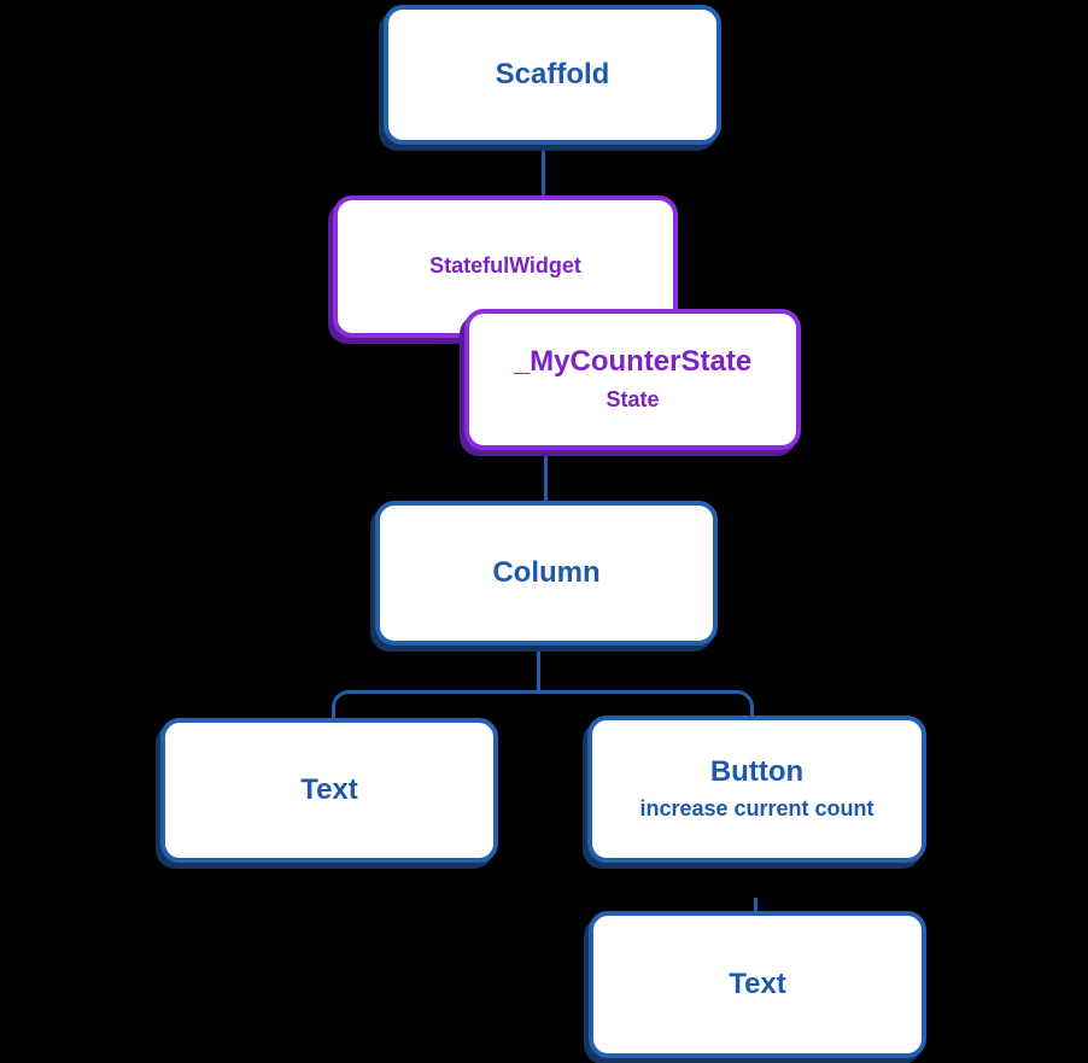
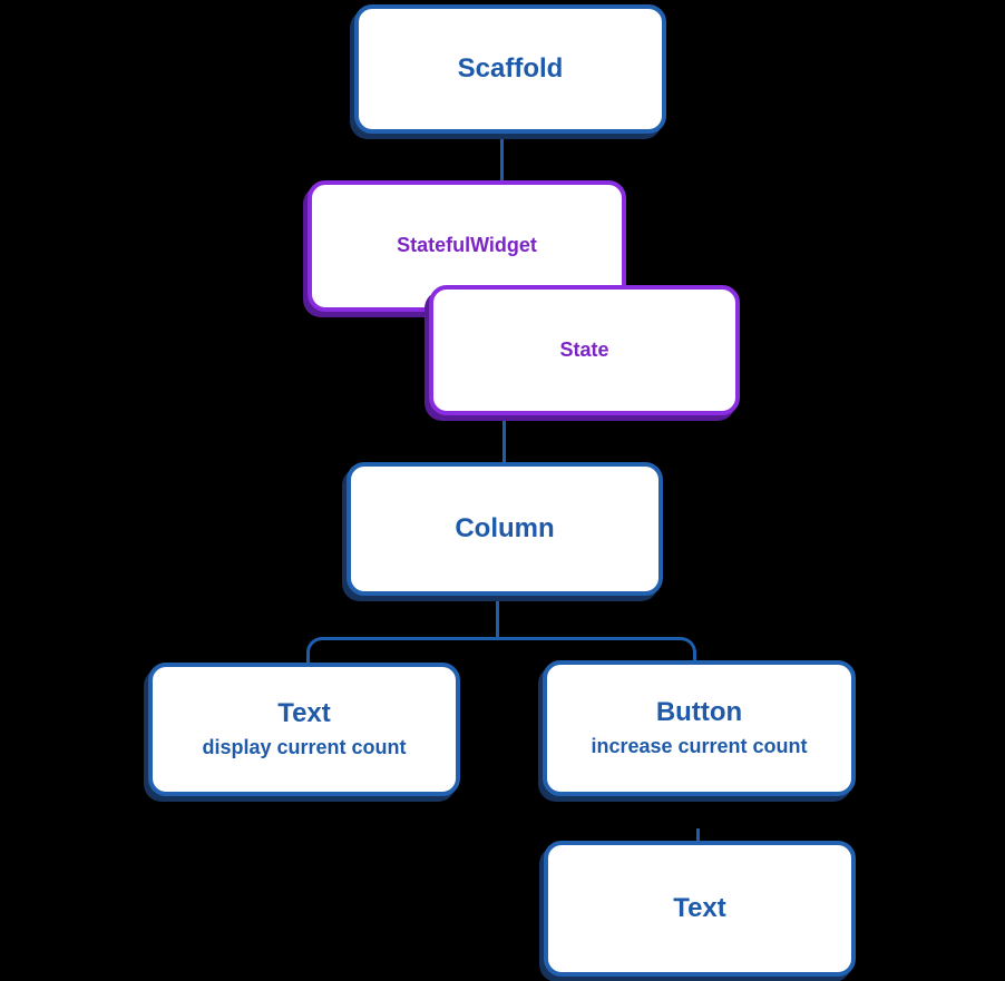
  Scaffold
  StatefulWidget
- _MyCounterState
  State
  Column
  Text
+ display current count
  Button
  increase current count
  Text
